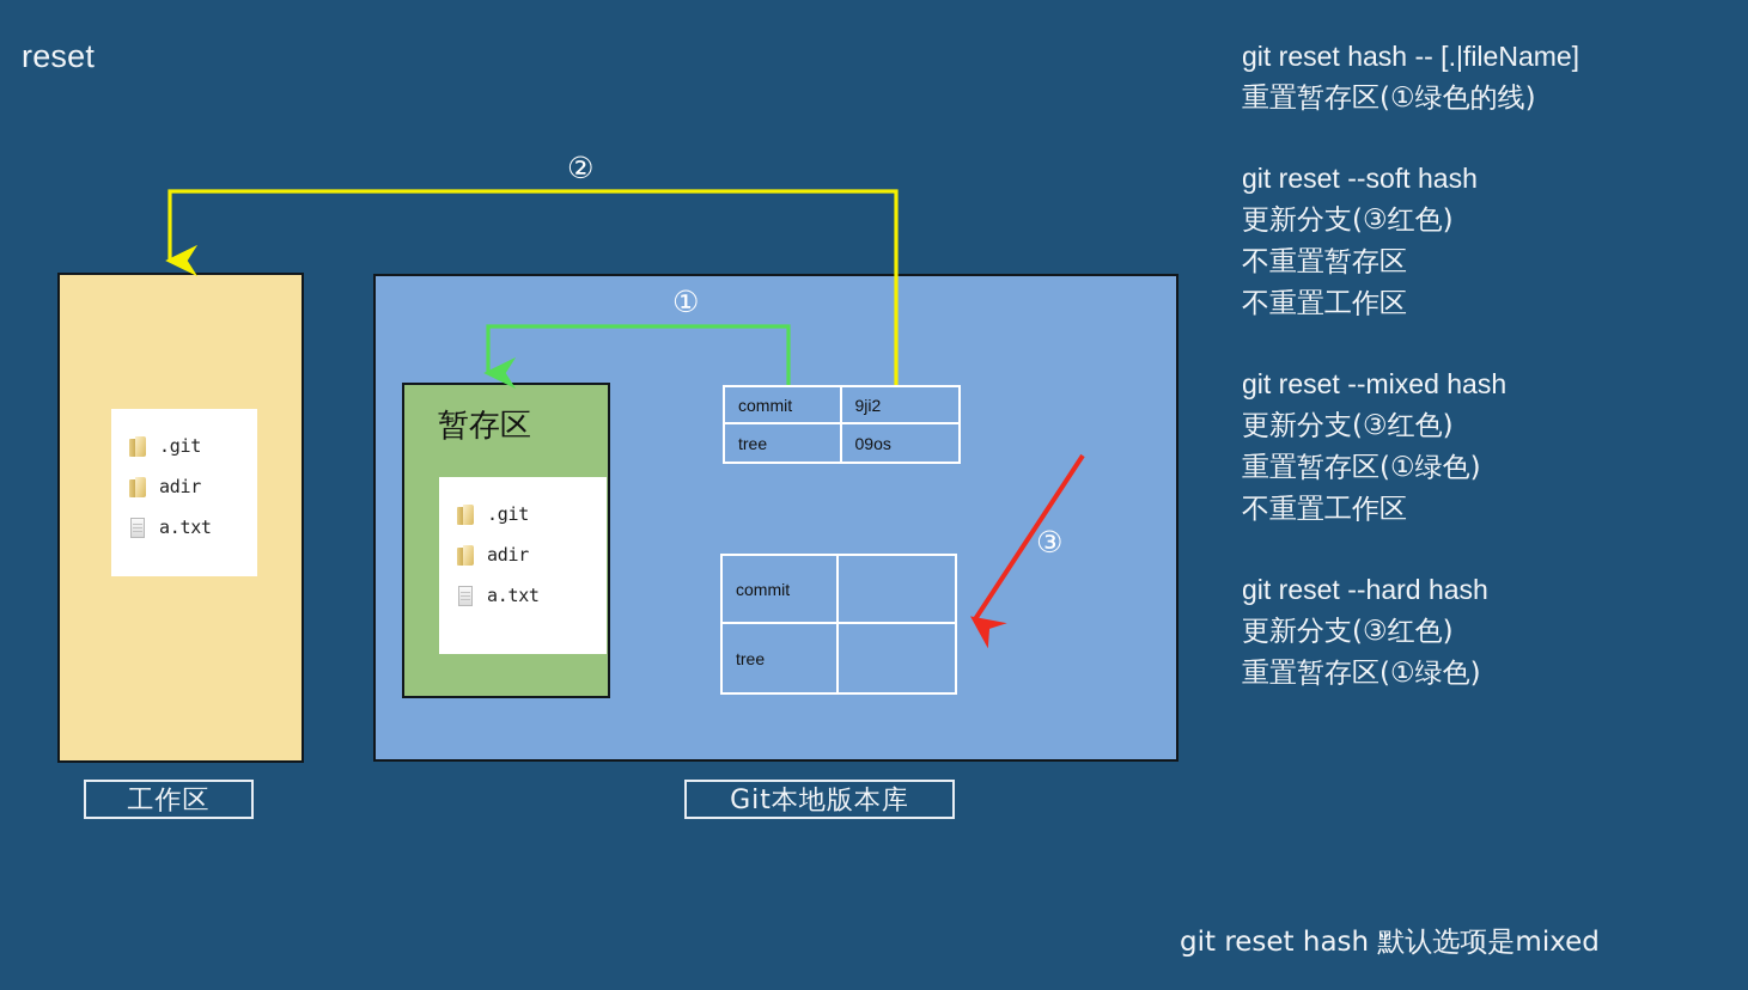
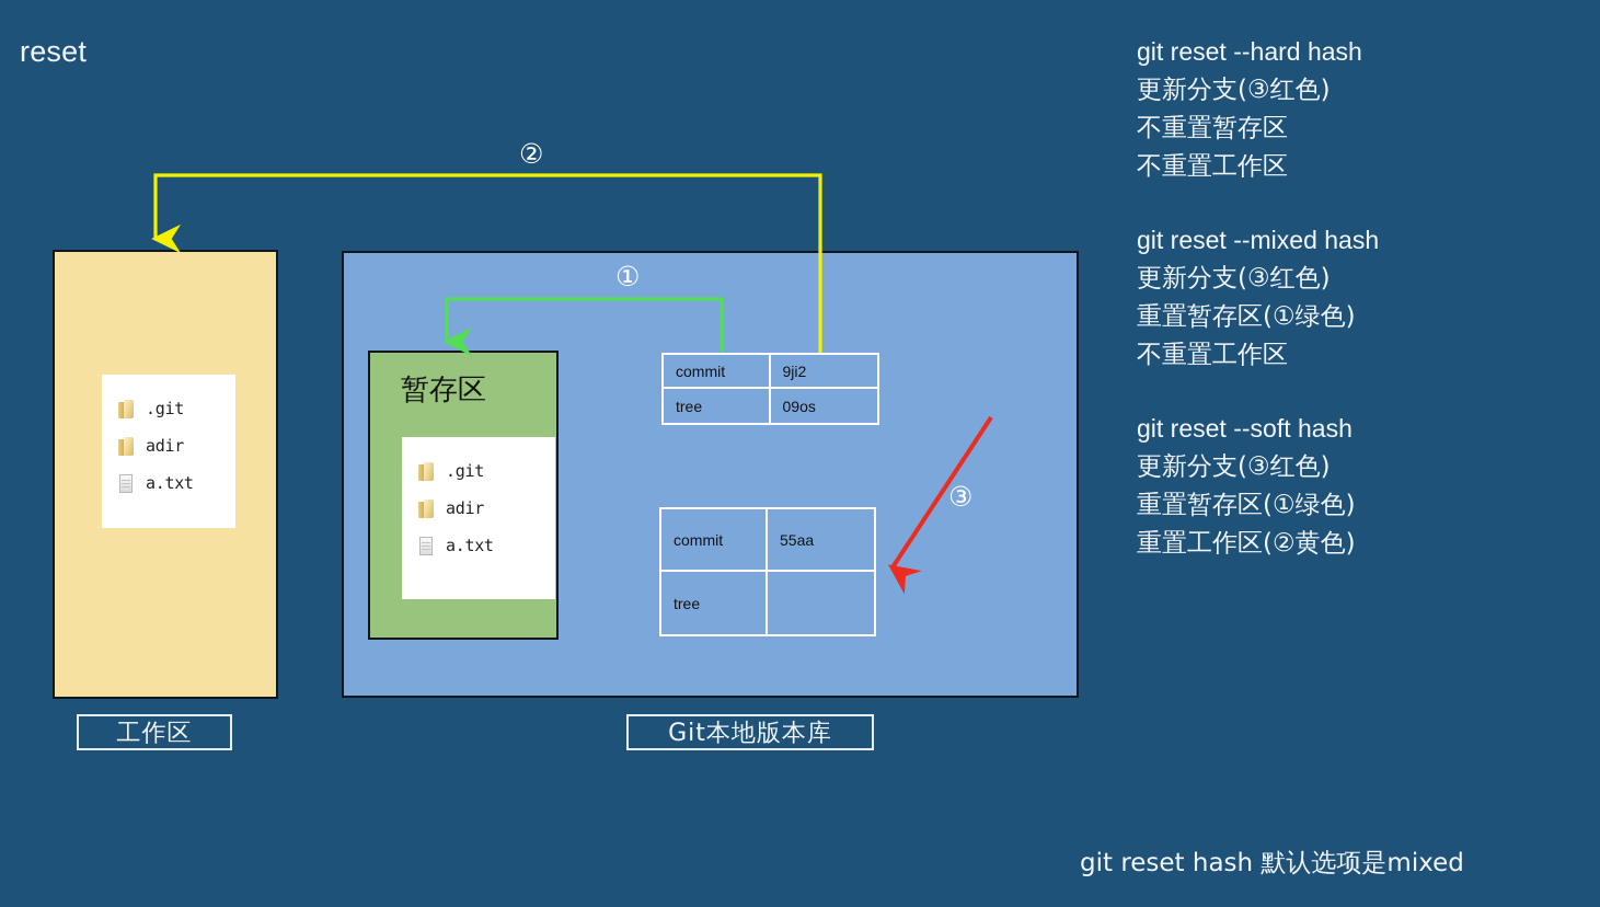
  reset
  .git
  adir
  a.txt
  暂存区
  .git
  adir
  a.txt
  commit
  9ji2
  tree
  09os
  commit
+ 55aa
  tree
  ②
  ①
  ③
  工作区
  Git本地版本库
- git reset hash -- [.|fileName]
- 重置暂存区(①绿色的线)
- git reset --soft hash
+ git reset --hard hash
  更新分支(③红色)
  不重置暂存区
  不重置工作区
  git reset --mixed hash
  更新分支(③红色)
  重置暂存区(①绿色)
  不重置工作区
- git reset --hard hash
+ git reset --soft hash
  更新分支(③红色)
  重置暂存区(①绿色)
+ 重置工作区(②黄色)
  git reset hash 默认选项是mixed
